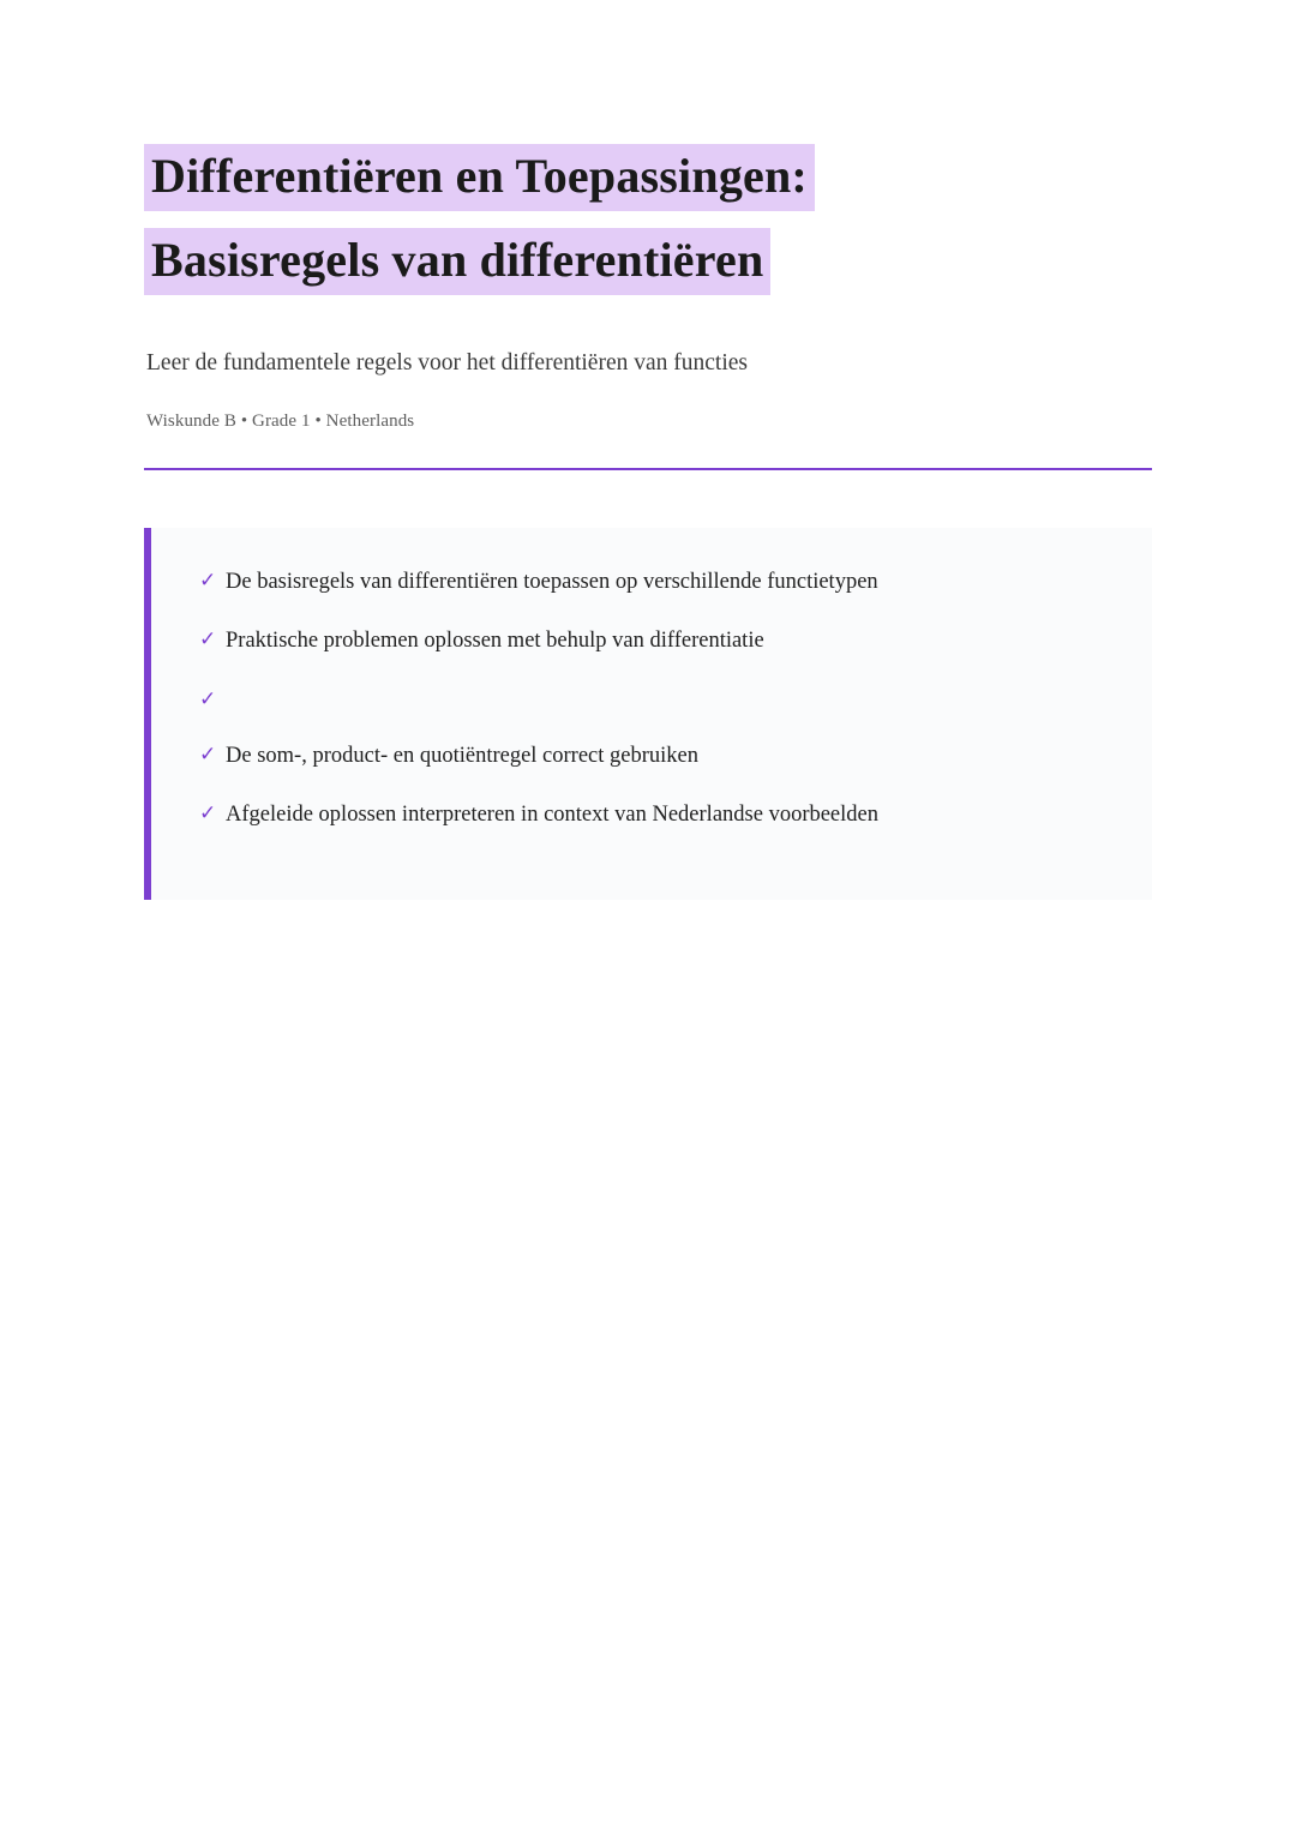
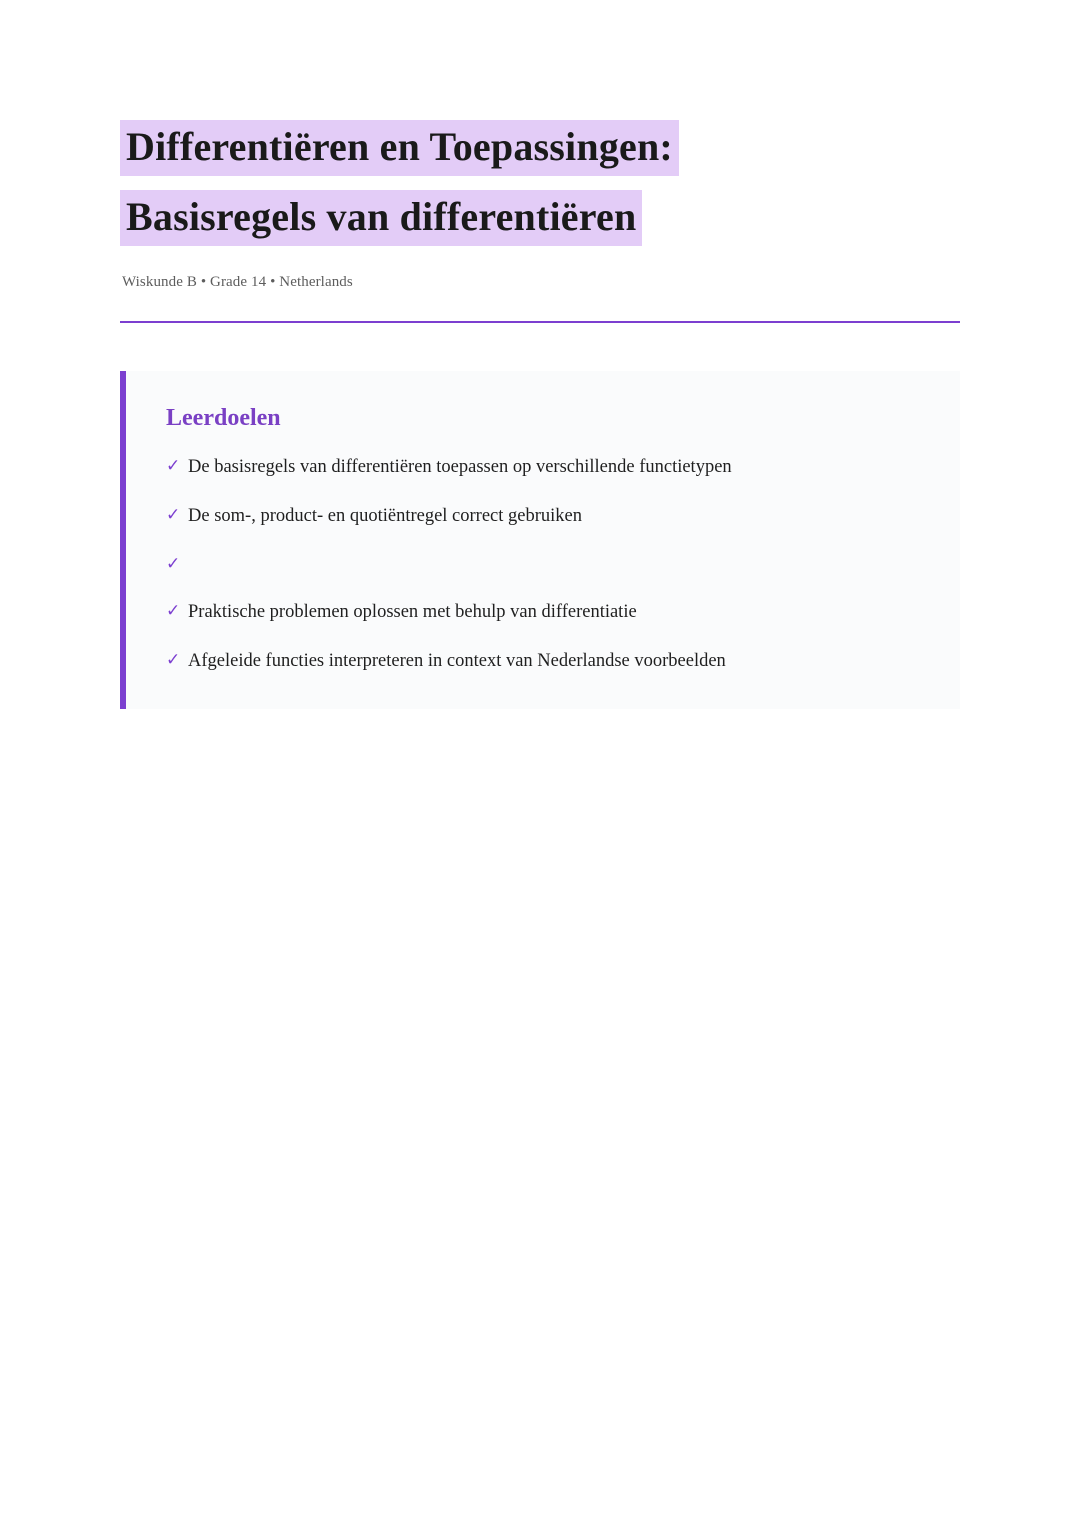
  Differentiëren en Toepassingen:
  Basisregels van differentiëren
- Leer de fundamentele regels voor het differentiëren van functies
- Wiskunde B • Grade 1 • Netherlands
+ Wiskunde B • Grade 14 • Netherlands
+ Leerdoelen
  ✓
  De basisregels van differentiëren toepassen op verschillende functietypen
  ✓
- Praktische problemen oplossen met behulp van differentiatie
+ De som-, product- en quotiëntregel correct gebruiken
  ✓
  ✓
- De som-, product- en quotiëntregel correct gebruiken
+ Praktische problemen oplossen met behulp van differentiatie
  ✓
- Afgeleide oplossen interpreteren in context van Nederlandse voorbeelden
+ Afgeleide functies interpreteren in context van Nederlandse voorbeelden
